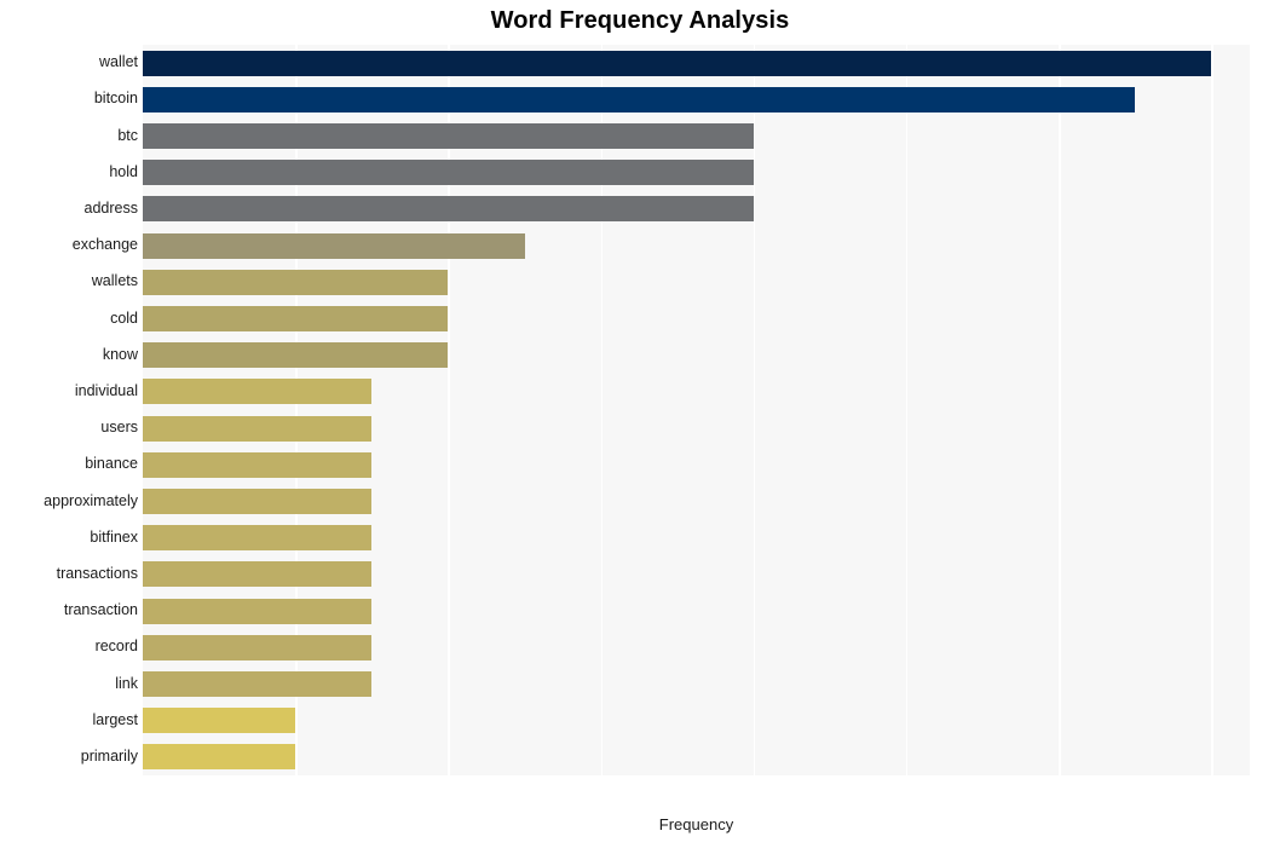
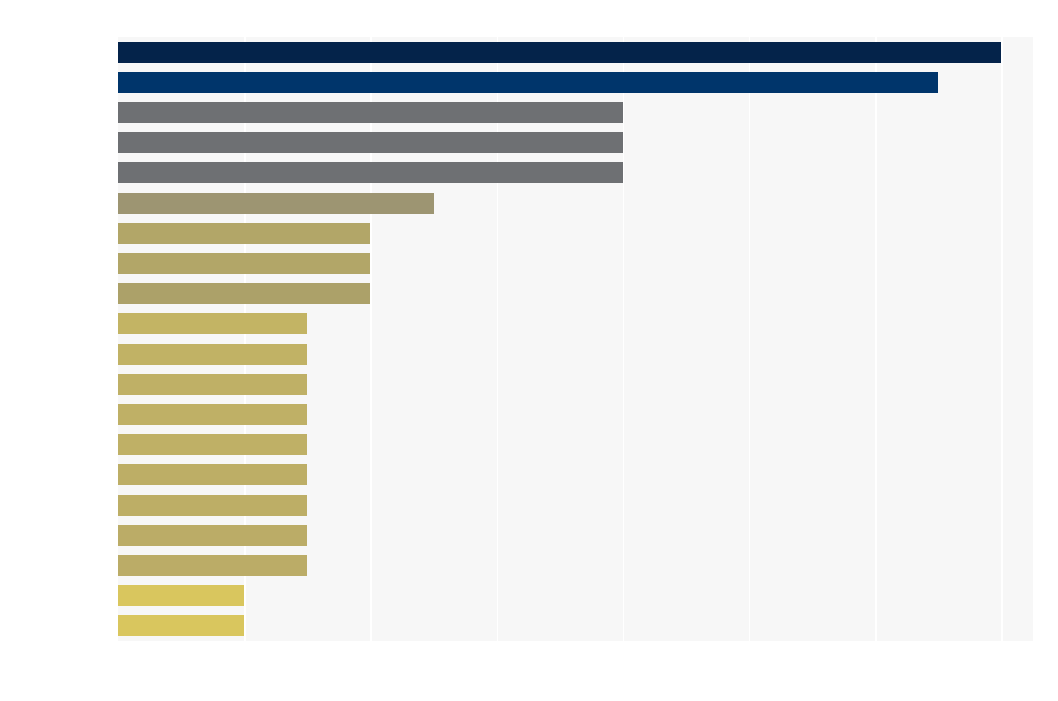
- Word Frequency Analysis
- wallet
- bitcoin
- btc
- hold
- address
- exchange
- wallets
- cold
- know
- individual
- users
- binance
- approximately
- bitfinex
- transactions
- transaction
- record
- link
- largest
- primarily
- Frequency
